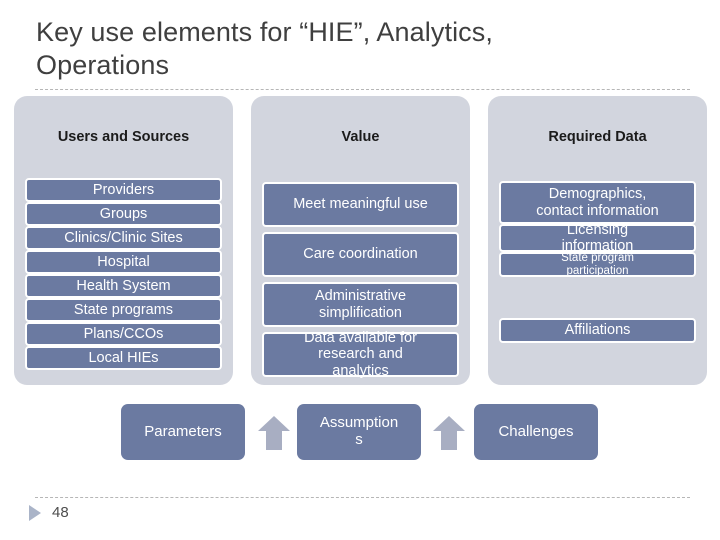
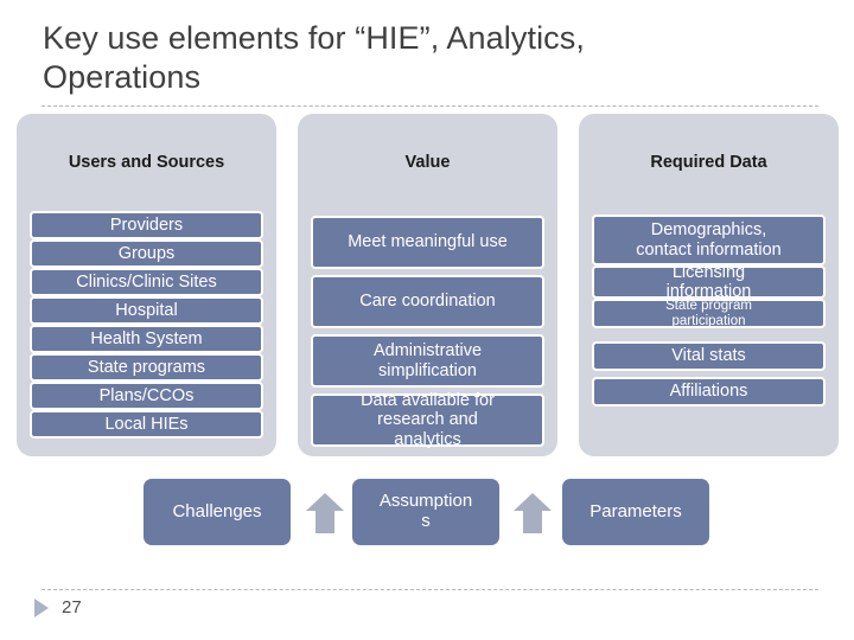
  Key use elements for “HIE”, Analytics,
  Operations
  Users and Sources
  Providers
  Groups
  Clinics/Clinic Sites
  Hospital
  Health System
  State programs
  Plans/CCOs
  Local HIEs
  Value
  Meet meaningful use
  Care coordination
  Administrative
  simplification
  Data available for
  research and
  analytics
  Required Data
  Demographics,
  contact information
  Licensing
  information
  State program
  participation
+ Vital stats
  Affiliations
- Parameters
+ Challenges
  Assumption
  s
- Challenges
+ Parameters
- 48
+ 27
